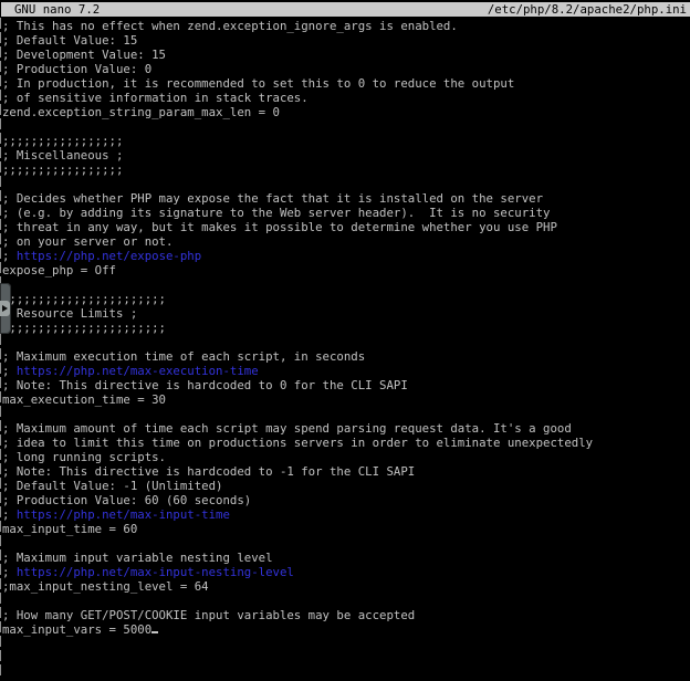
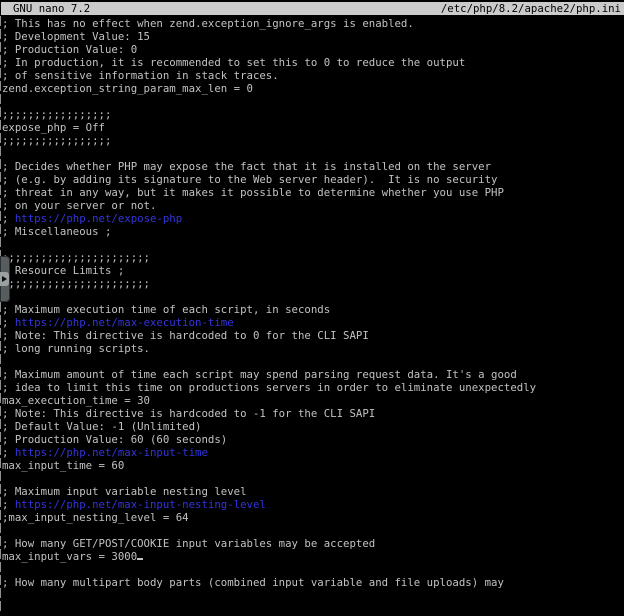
  GNU nano 7.2
  /etc/php/8.2/apache2/php.ini
  ; This has no effect when zend.exception_ignore_args is enabled.
- ; Default Value: 15
  ; Development Value: 15
  ; Production Value: 0
  ; In production, it is recommended to set this to 0 to reduce the output
  ; of sensitive information in stack traces.
  zend.exception_string_param_max_len = 0
  ;;;;;;;;;;;;;;;;;
- ; Miscellaneous ;
+ expose_php = Off
  ;;;;;;;;;;;;;;;;;
  ; Decides whether PHP may expose the fact that it is installed on the server
  ; (e.g. by adding its signature to the Web server header). It is no security
  ; threat in any way, but it makes it possible to determine whether you use PHP
  ; on your server or not.
  ; https://php.net/expose-php
- expose_php = Off
+ ; Miscellaneous ;
  ;;;;;;;;;;;;;;;;;;;;;;
  Resource Limits ;
  ;;;;;;;;;;;;;;;;;;;;;;
  ; Maximum execution time of each script, in seconds
  ; https://php.net/max-execution-time
  ; Note: This directive is hardcoded to 0 for the CLI SAPI
- max_execution_time = 30
+ ; long running scripts.
  ; Maximum amount of time each script may spend parsing request data. It's a good
  ; idea to limit this time on productions servers in order to eliminate unexpectedly
- ; long running scripts.
+ max_execution_time = 30
  ; Note: This directive is hardcoded to -1 for the CLI SAPI
  ; Default Value: -1 (Unlimited)
  ; Production Value: 60 (60 seconds)
  ; https://php.net/max-input-time
  max_input_time = 60
  ; Maximum input variable nesting level
  ; https://php.net/max-input-nesting-level
  ;max_input_nesting_level = 64
  ; How many GET/POST/COOKIE input variables may be accepted
- max_input_vars = 5000
+ max_input_vars = 3000
+ ; How many multipart body parts (combined input variable and file uploads) may
